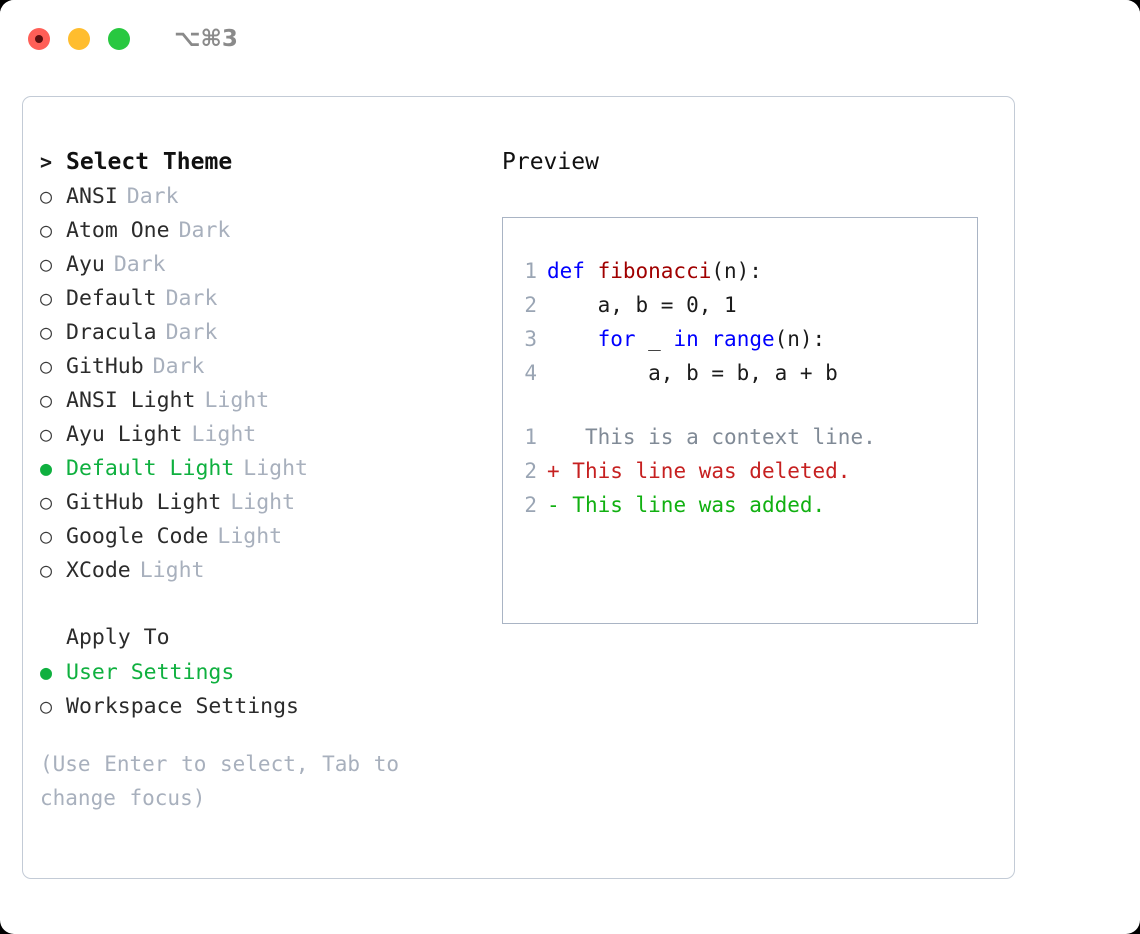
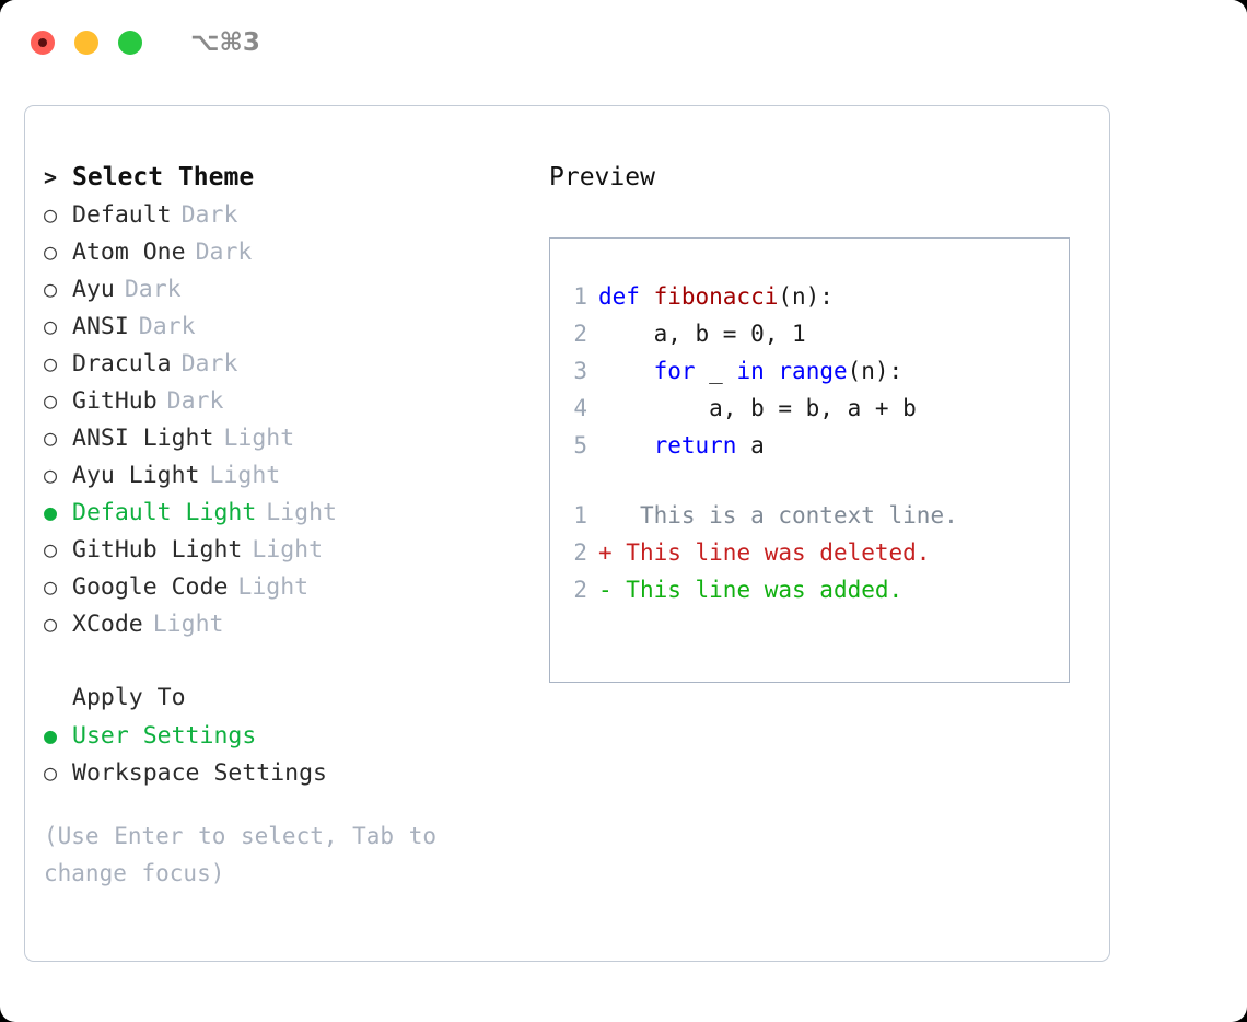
  ⌥⌘3
  >
  Select Theme
  ○
- ANSI
+ Default
  Dark
  ○
  Atom One
  Dark
  ○
  Ayu
  Dark
  ○
- Default
+ ANSI
  Dark
  ○
  Dracula
  Dark
  ○
  GitHub
  Dark
  ○
  ANSI Light
  Light
  ○
  Ayu Light
  Light
  ●
  Default Light
  Light
  ○
  GitHub Light
  Light
  ○
  Google Code
  Light
  ○
  XCode
  Light
  Apply To
  ●
  User Settings
  ○
  Workspace Settings
  (Use Enter to select, Tab to change focus)
  Preview
  1
  def fibonacci(n):
  2
  a, b = 0, 1
  3
  for _ in range(n):
  4
  a, b = b, a + b
+ 5
+ return a
  1
  This is a context line.
  2
  +
  This line was deleted.
  2
  -
  This line was added.
